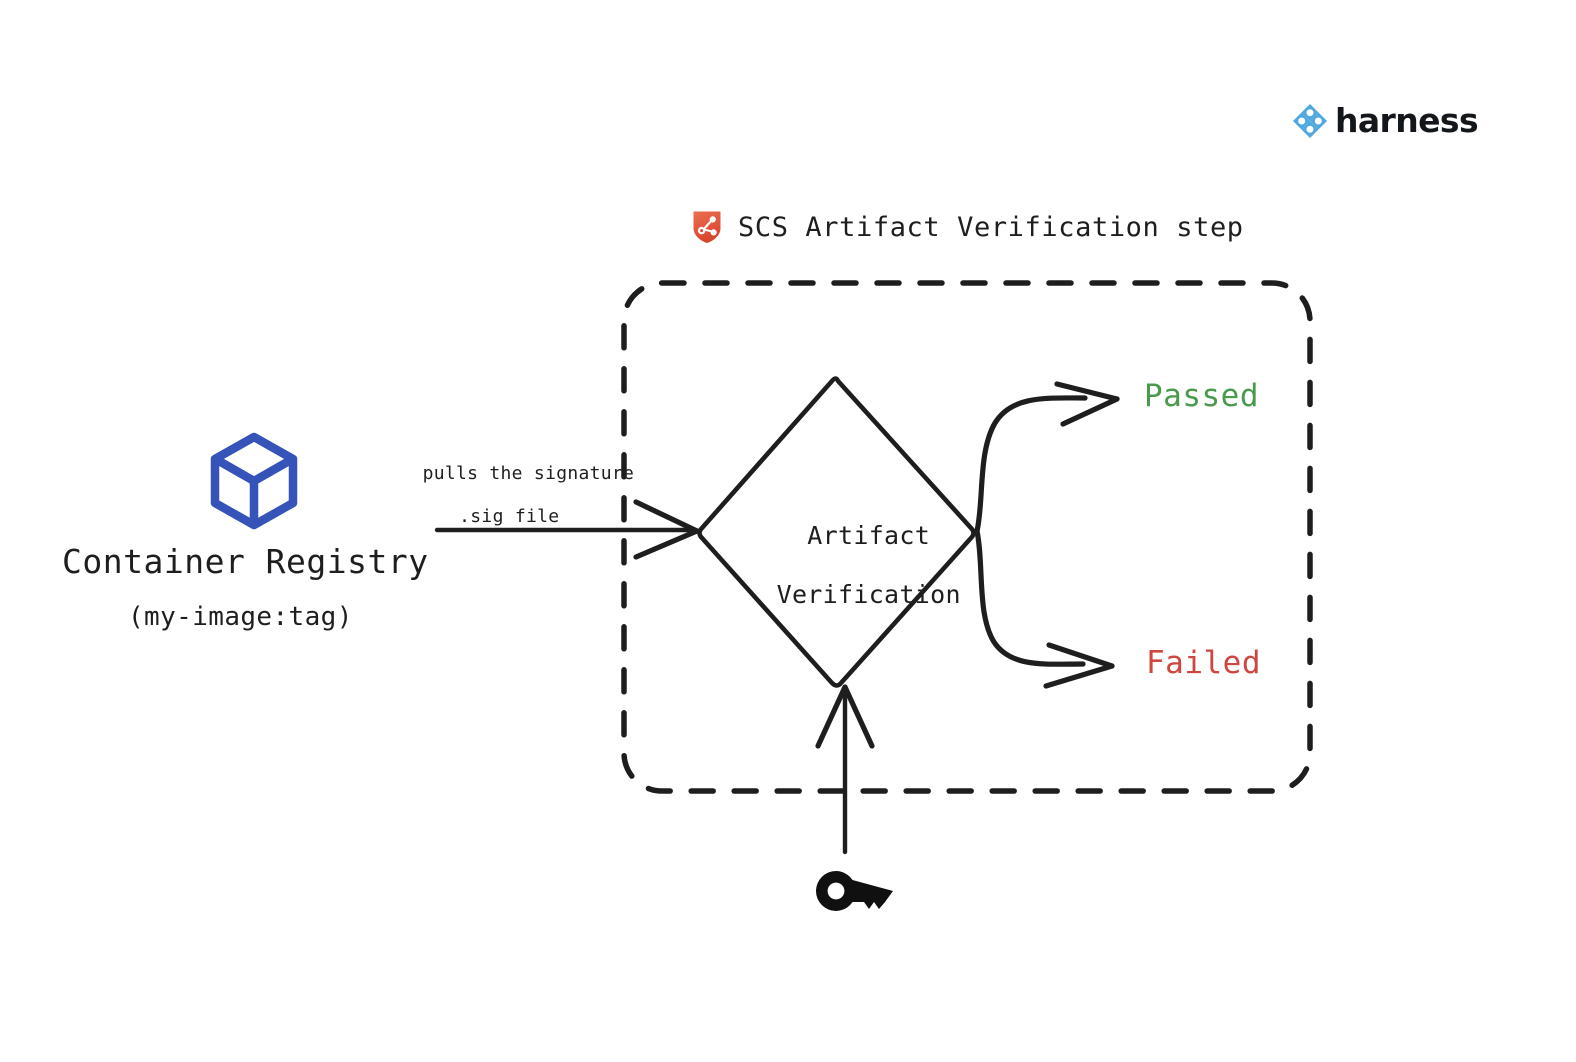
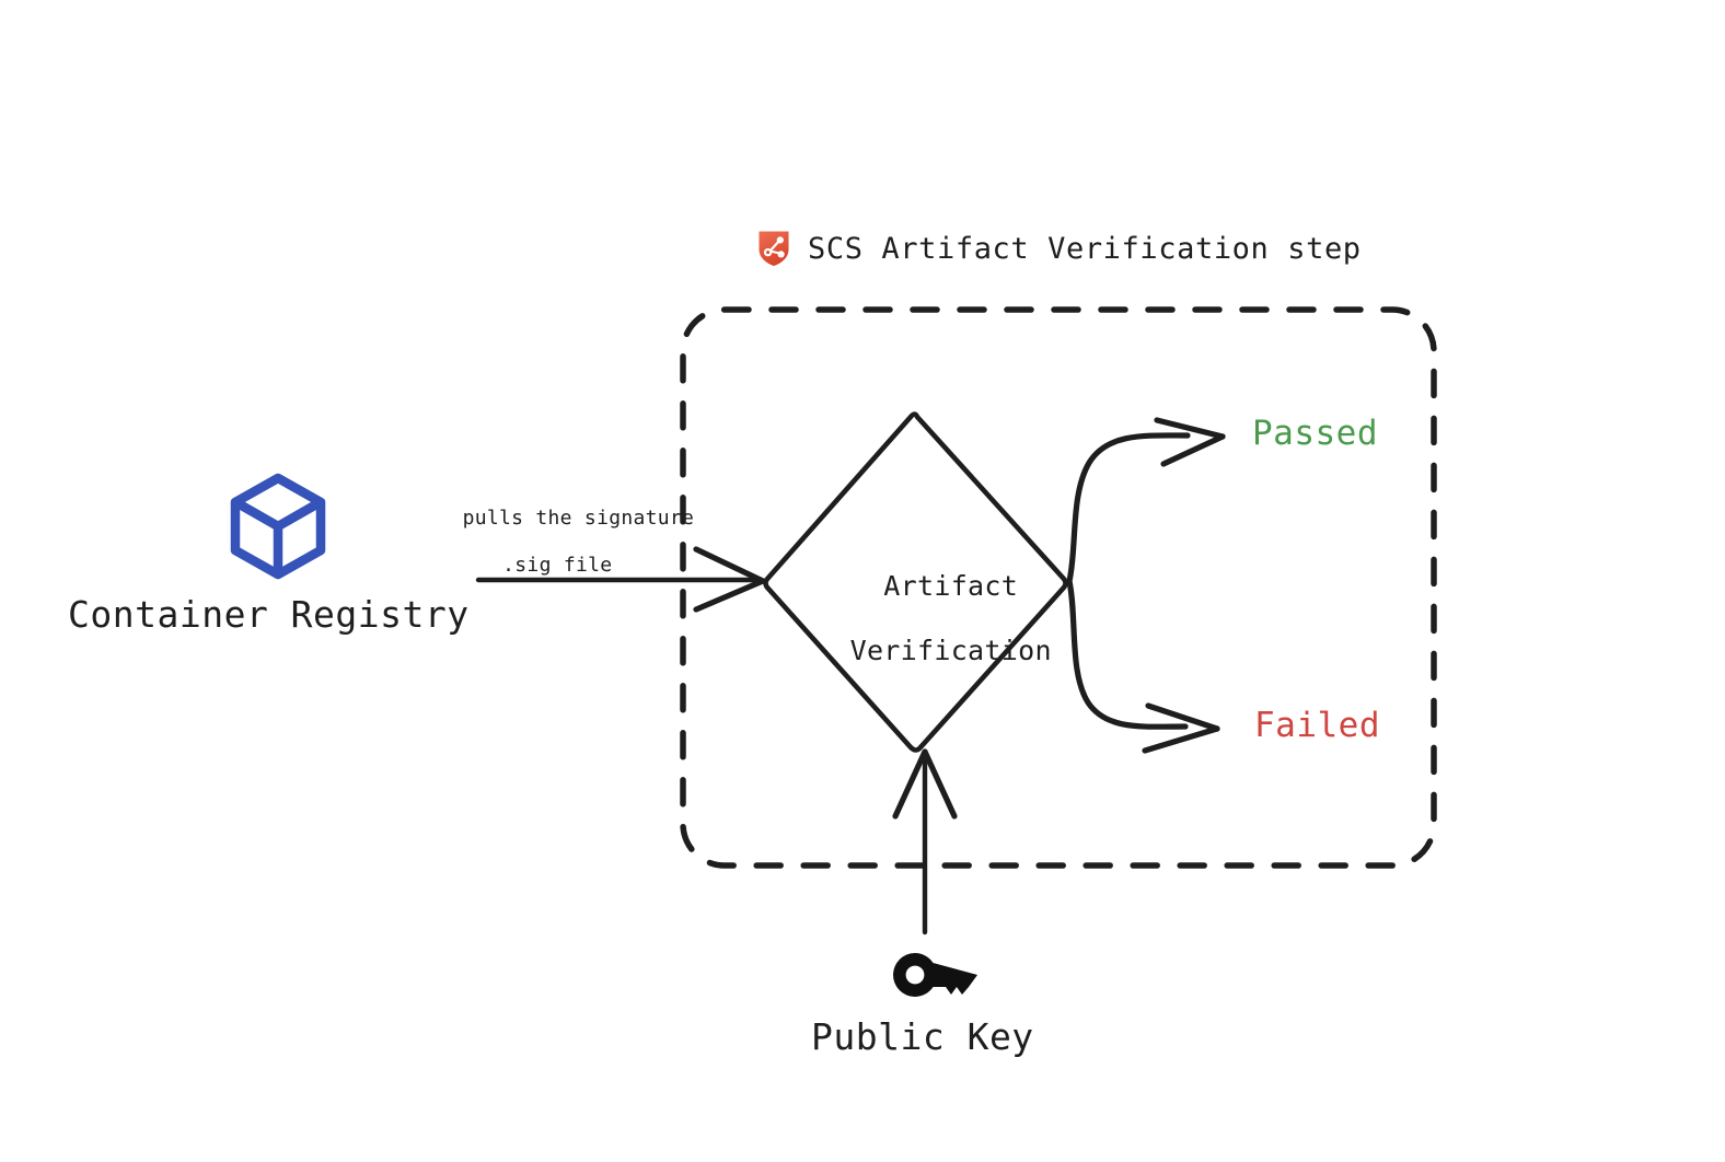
- harness
  SCS Artifact Verification step
  Container Registry
- (my-image:tag)
  pulls the signature
  .sig file
  Artifact
  Verification
  Passed
  Failed
+ Public Key
